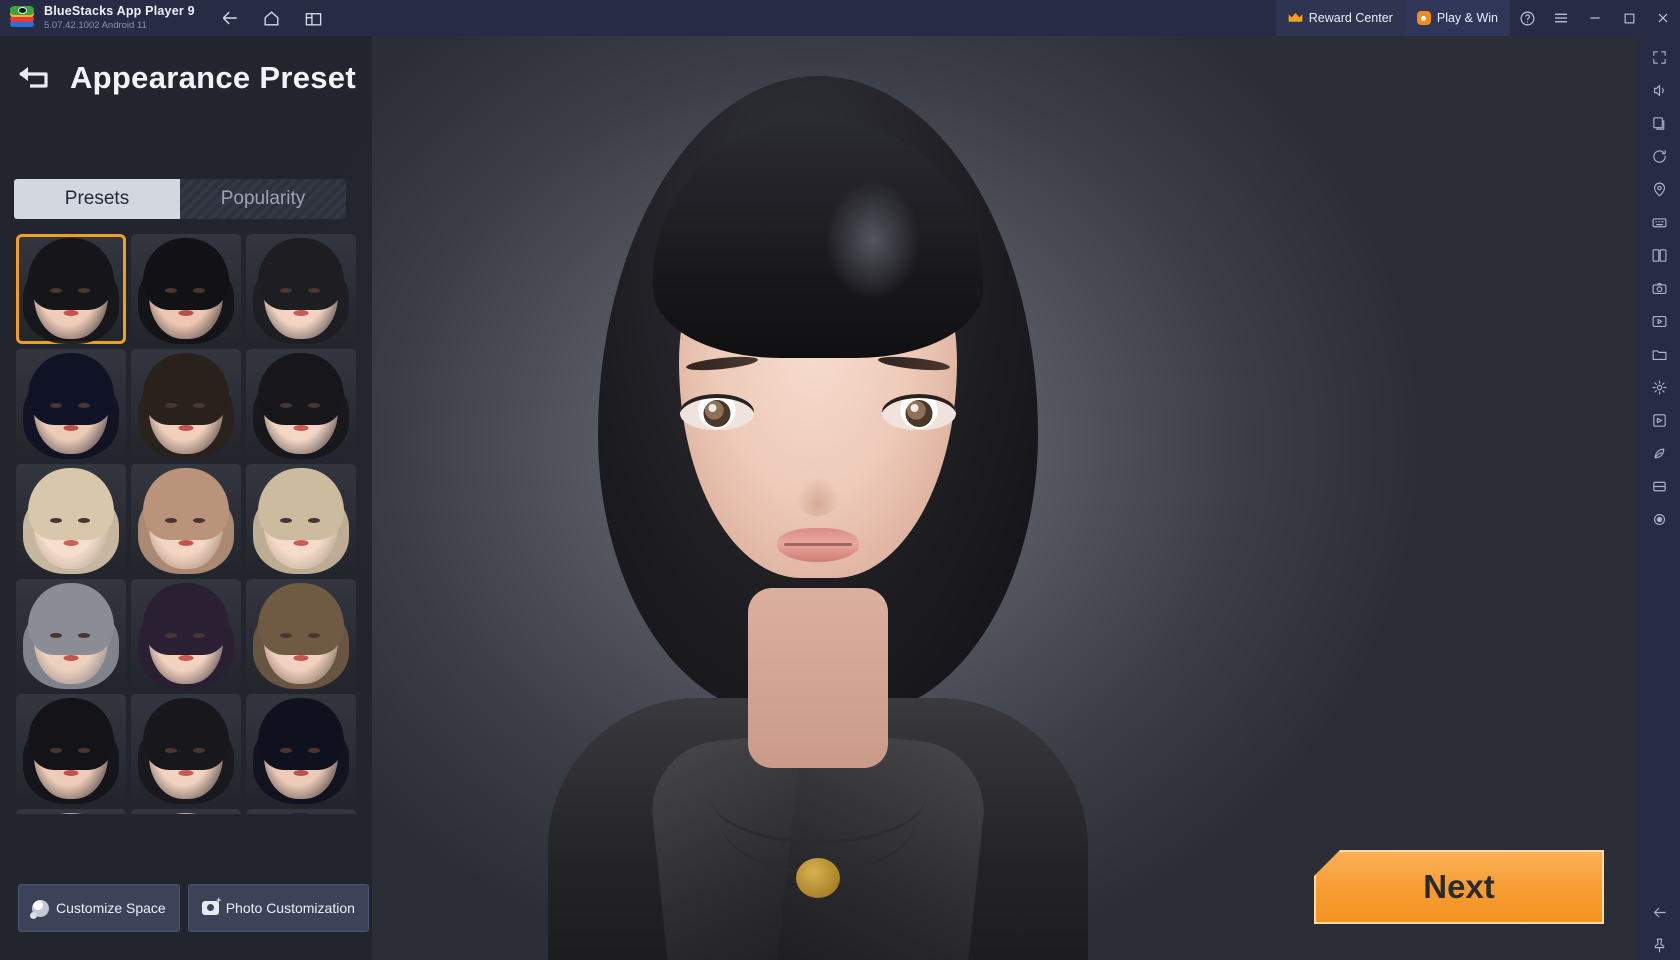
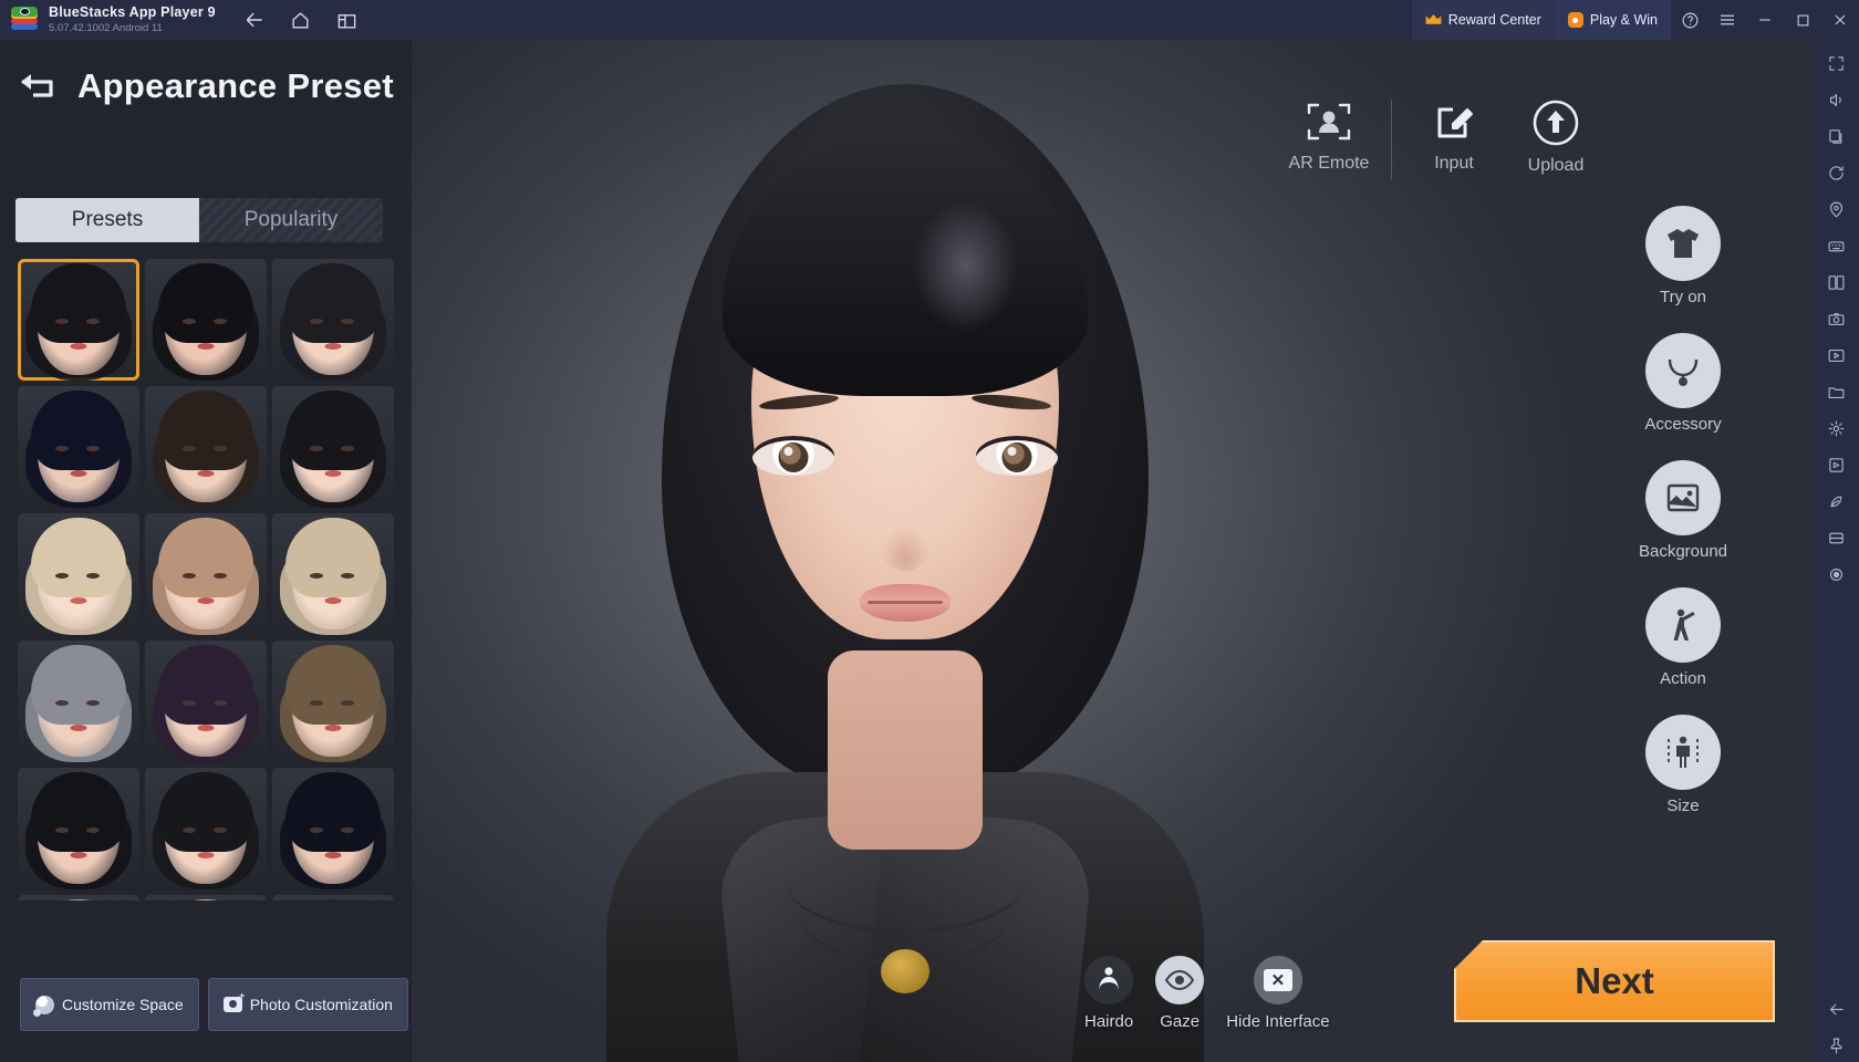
  BlueStacks App Player 9
  5.07.42.1002 Android 11
  Reward Center
  Play & Win
  Appearance Preset
  Presets
  Popularity
  Customize Space
  Photo Customization
+ AR Emote
+ Input
+ Upload
+ Try on
+ Accessory
+ Background
+ Action
+ Size
+ Hairdo
+ Gaze
+ ✕
+ Hide Interface
  Next
